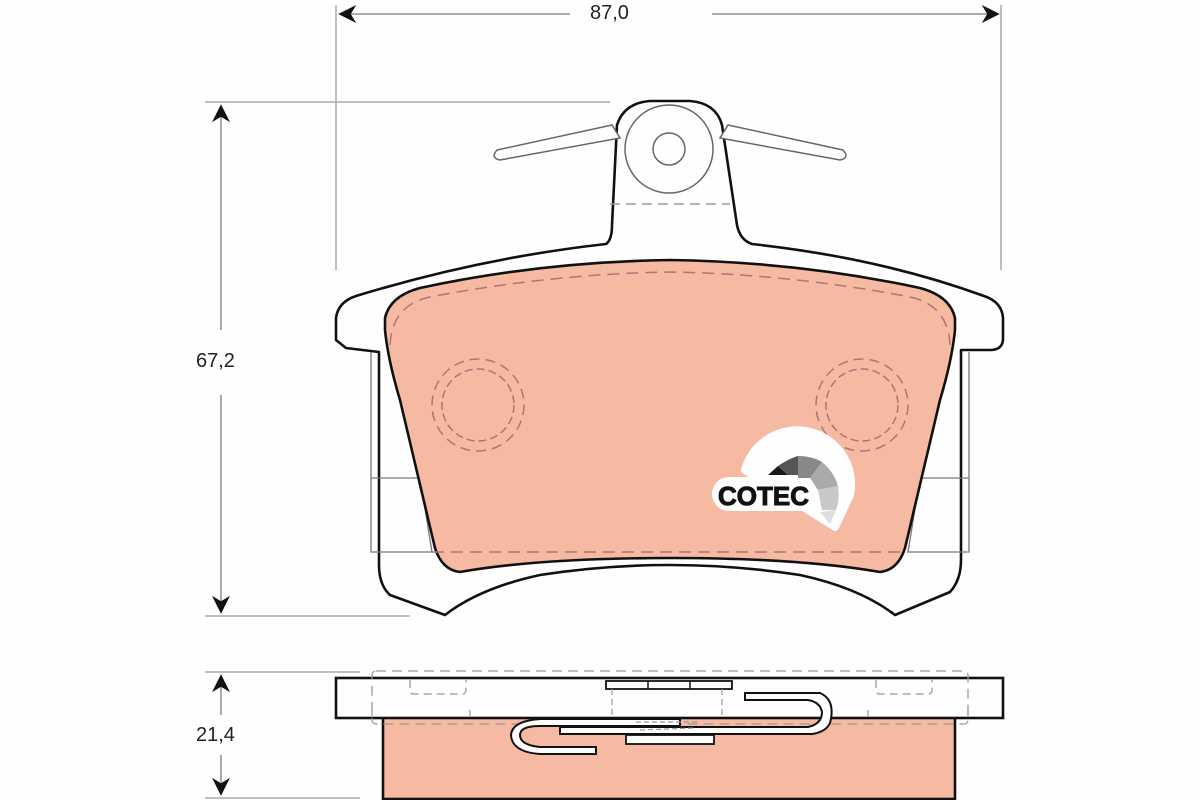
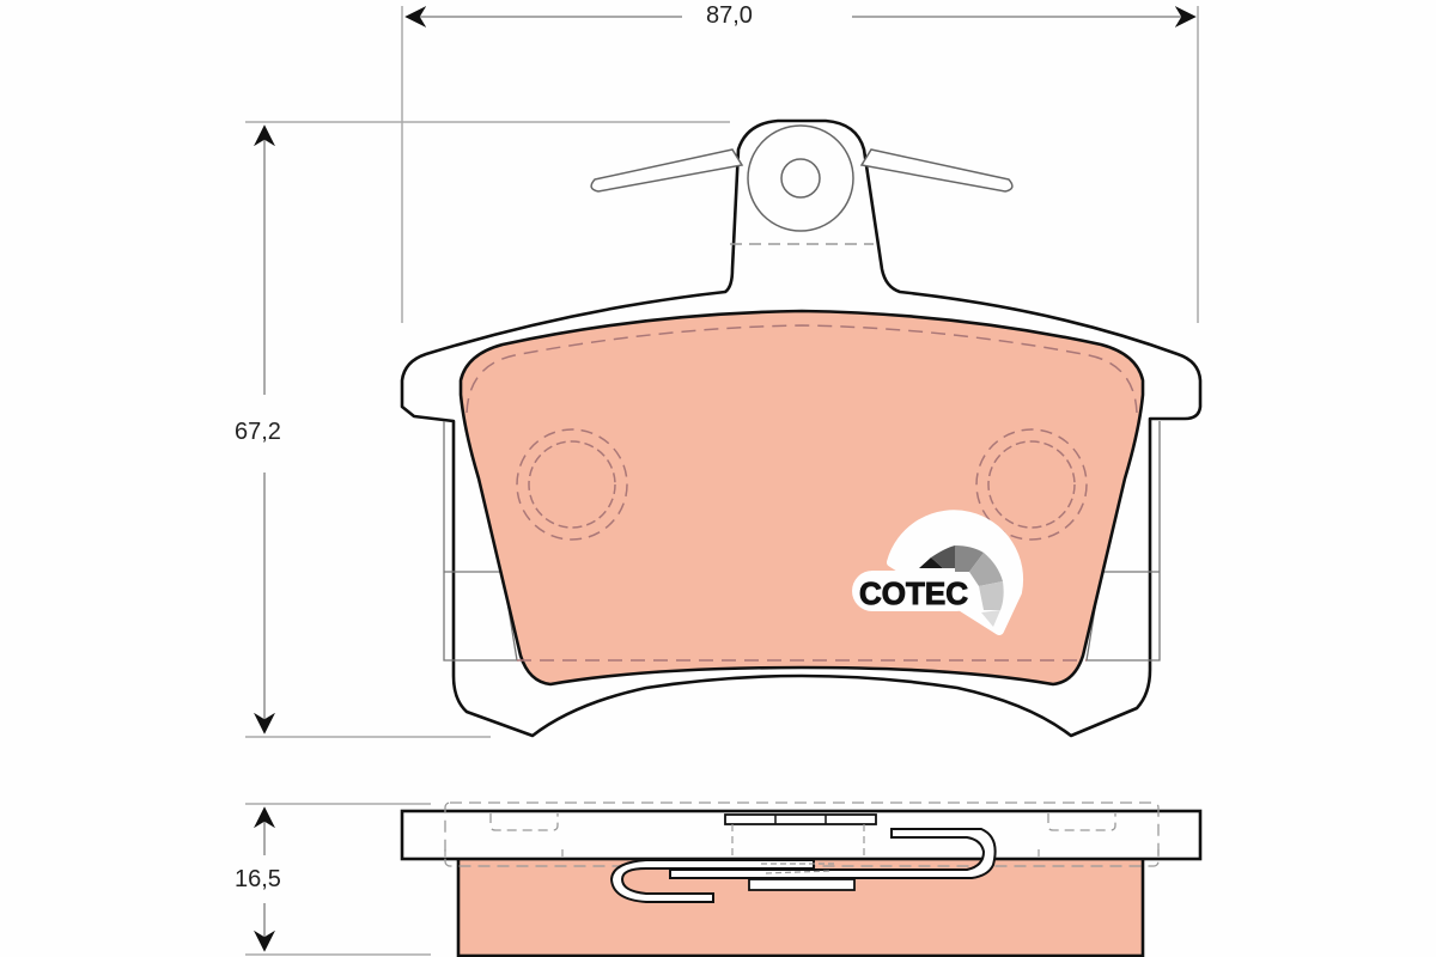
  COTEC
  87,0
  67,2
- 21,4
+ 16,5
